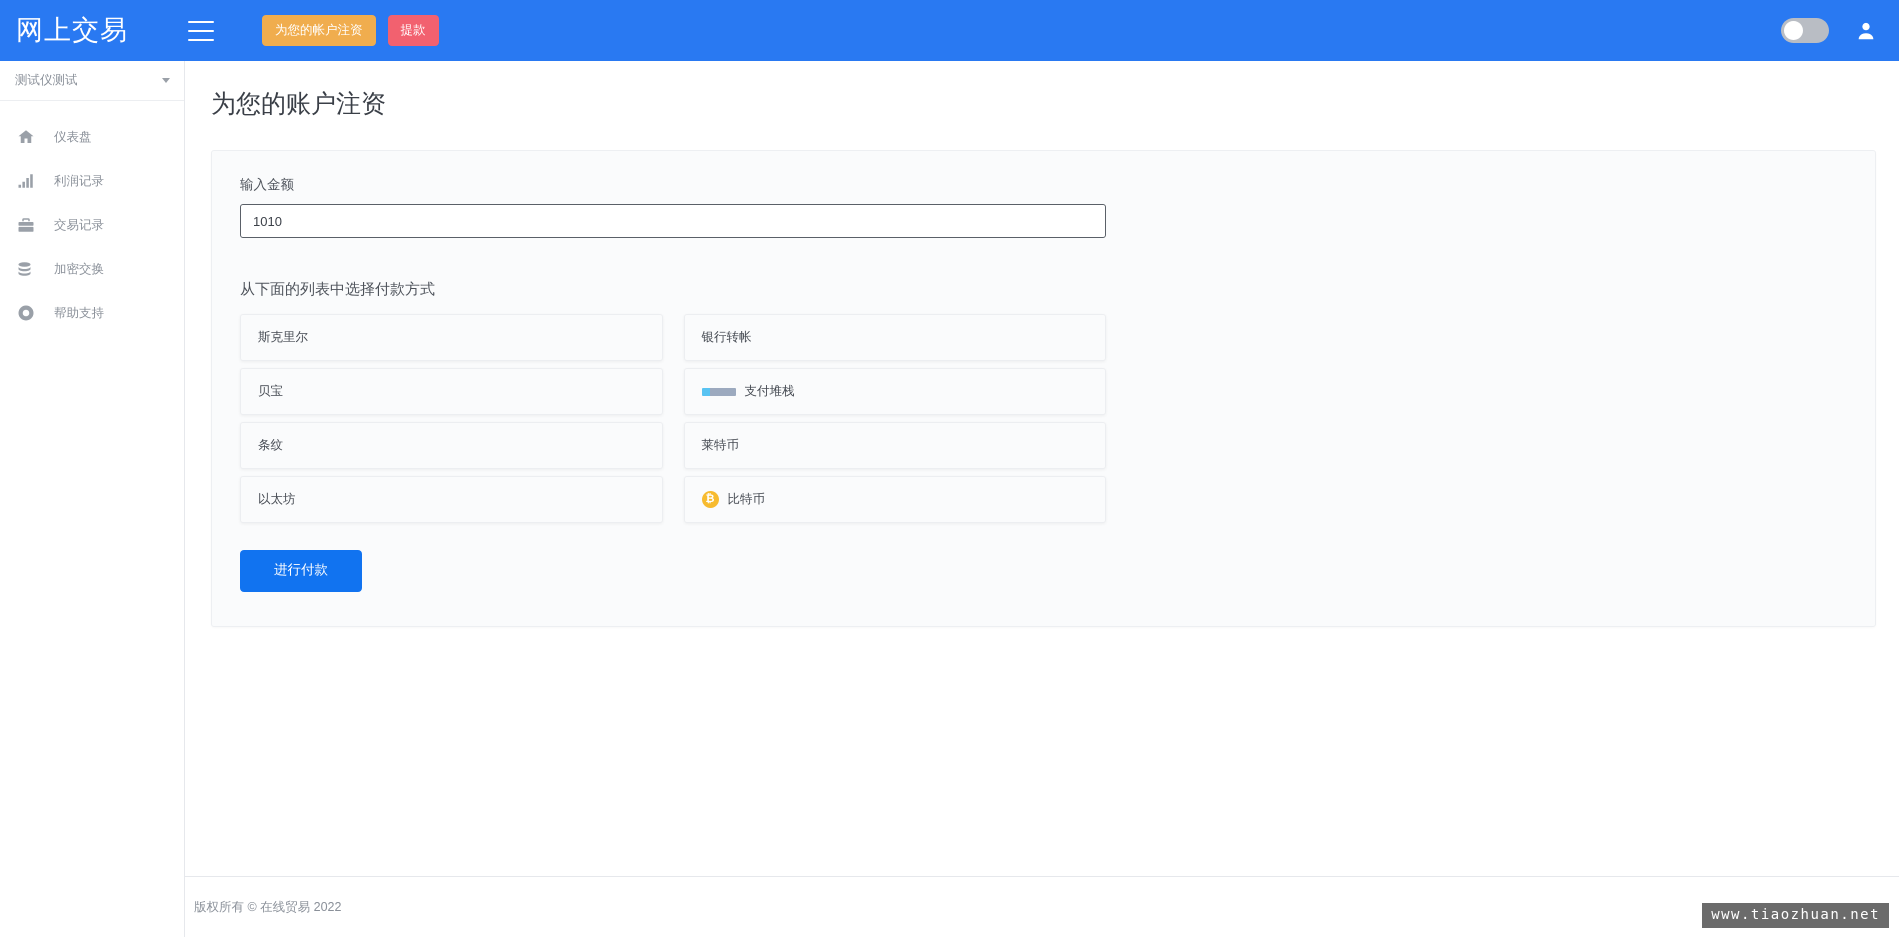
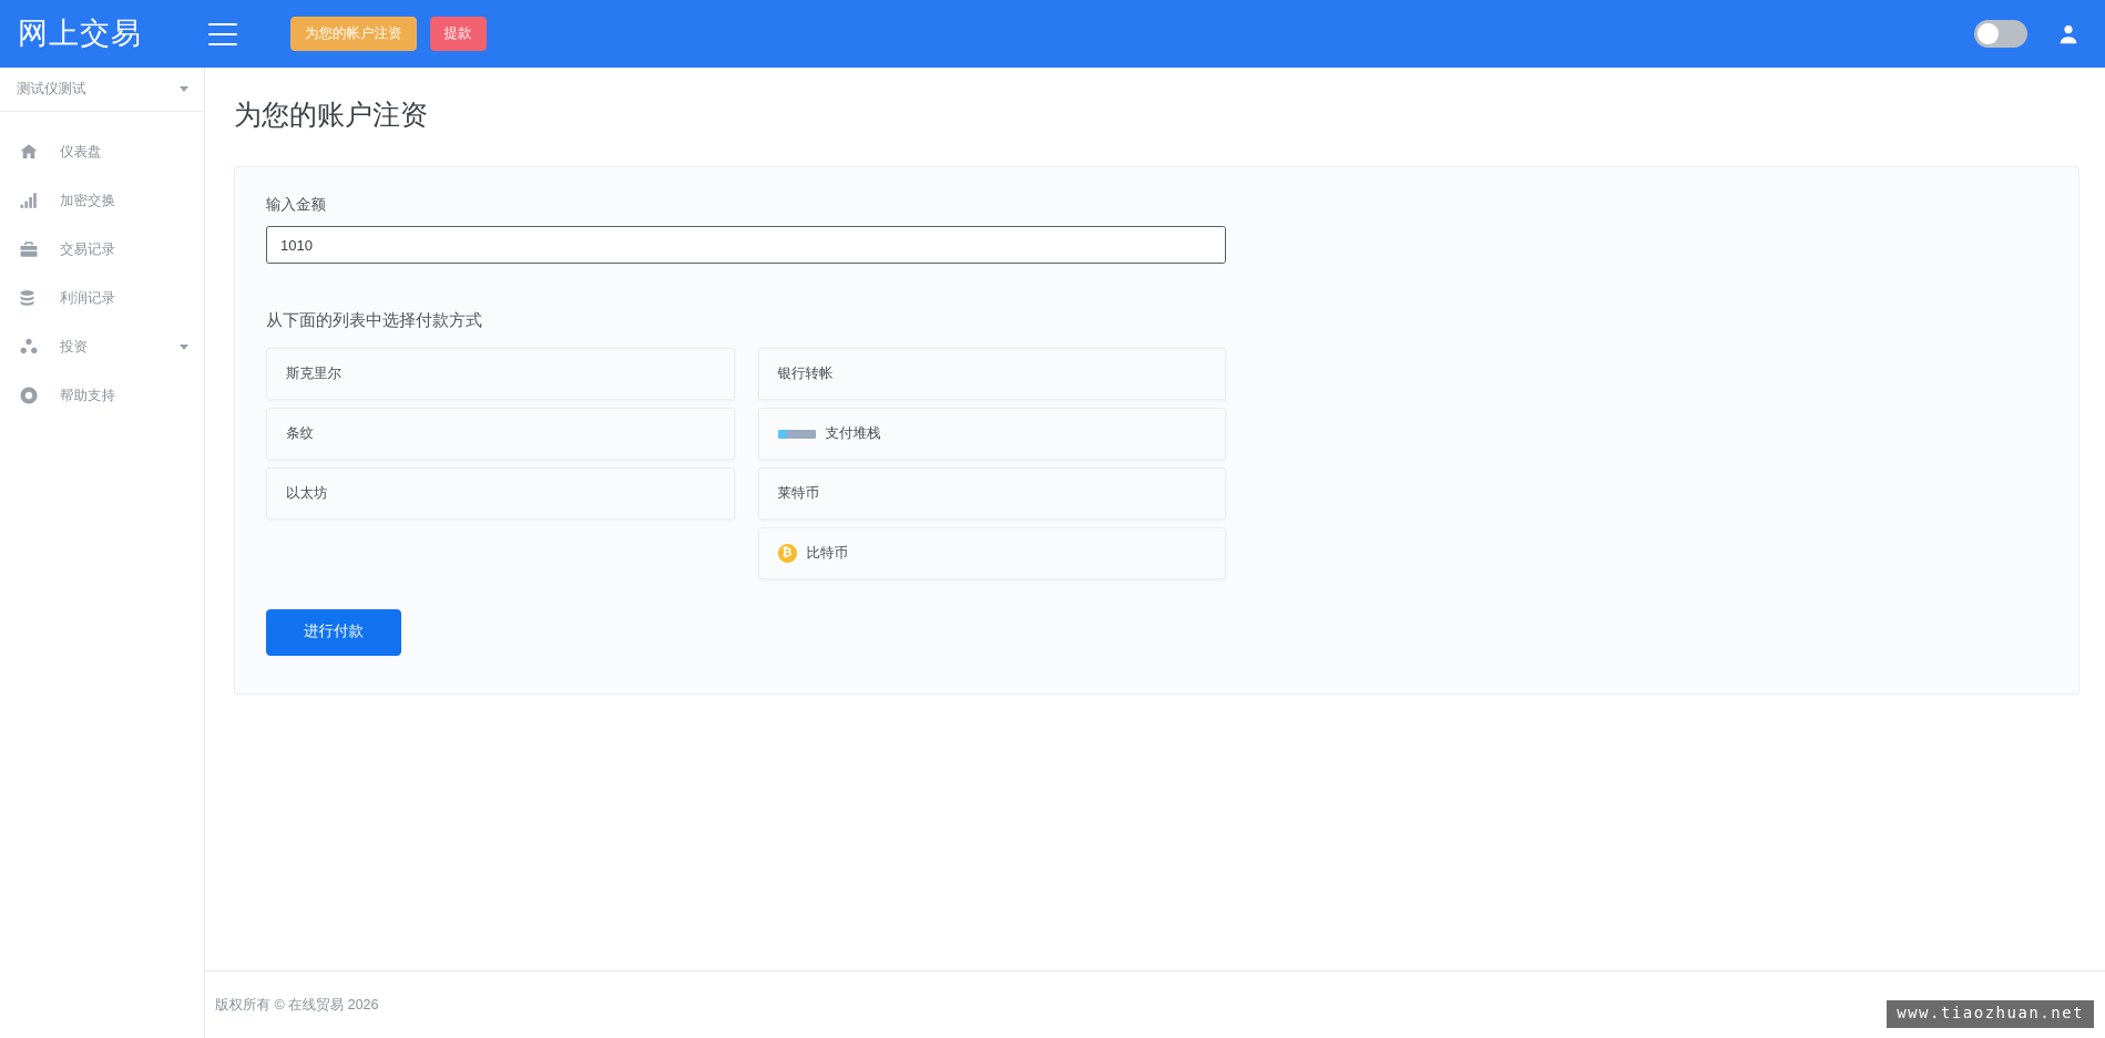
  网上交易
  为您的帐户注资
  提款
  测试仪测试
  仪表盘
- 利润记录
+ 加密交换
  交易记录
- 加密交换
+ 利润记录
+ 投资
  帮助支持
  为您的账户注资
  输入金额
  1010
  从下面的列表中选择付款方式
  斯克里尔
- 贝宝
  条纹
  以太坊
  银行转帐
  支付堆栈
  莱特币
  ₿
  比特币
  进行付款
- 版权所有 © 在线贸易 2022
+ 版权所有 © 在线贸易 2026
  www.tiaozhuan.net
